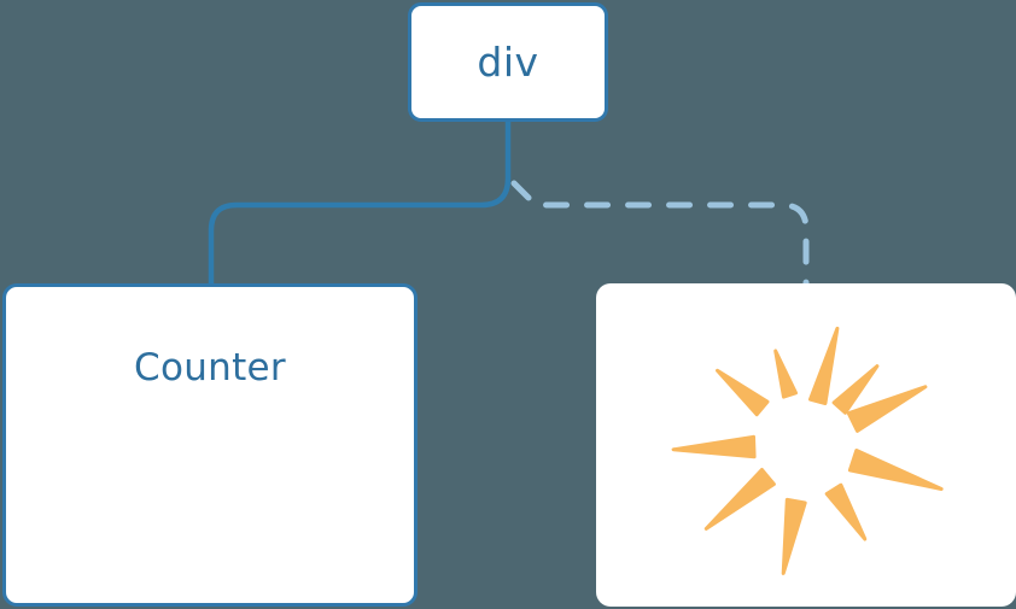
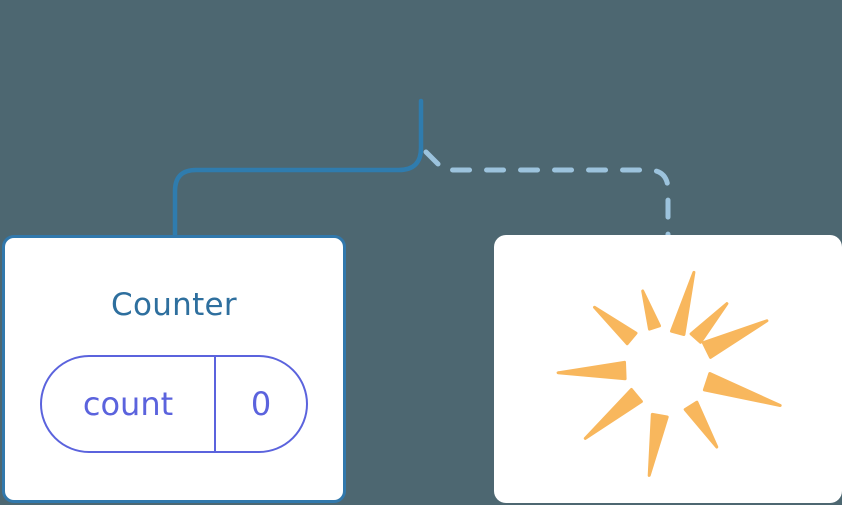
- div
  Counter
+ count
+ 0
